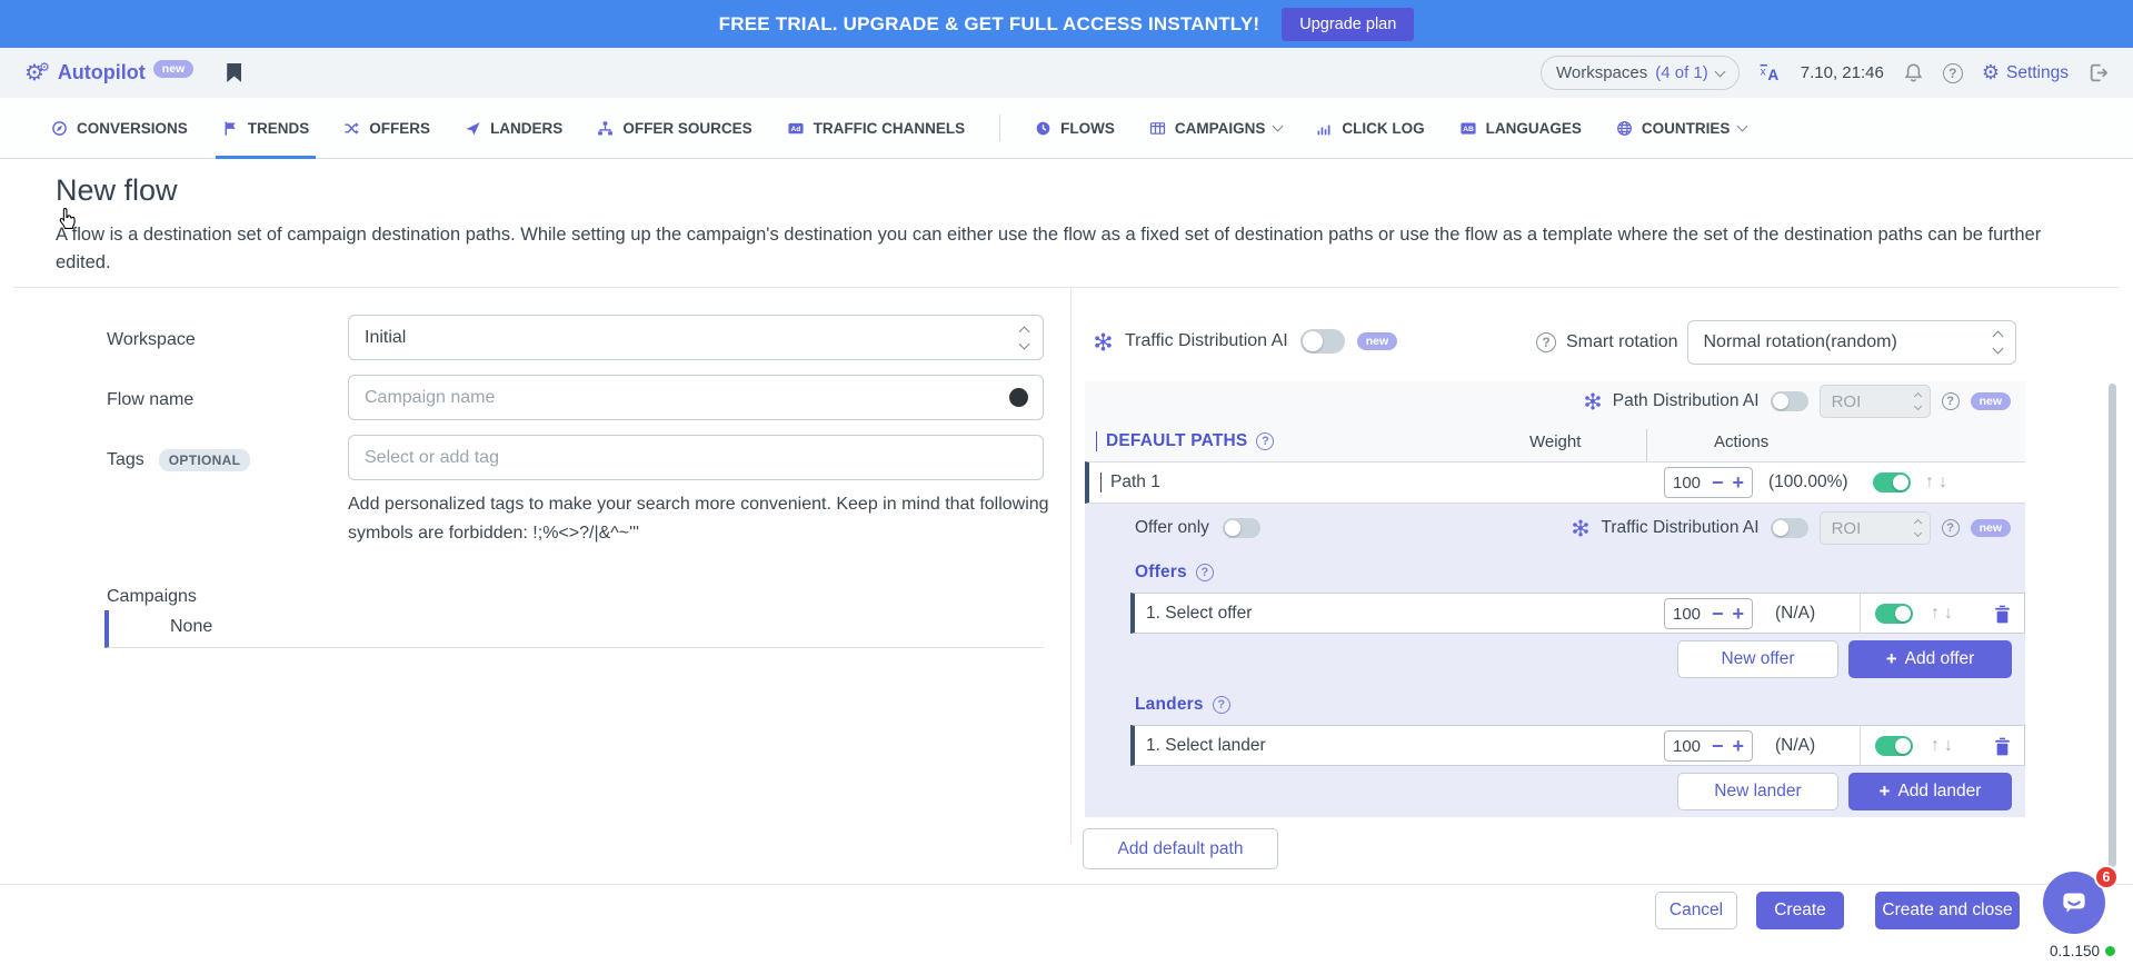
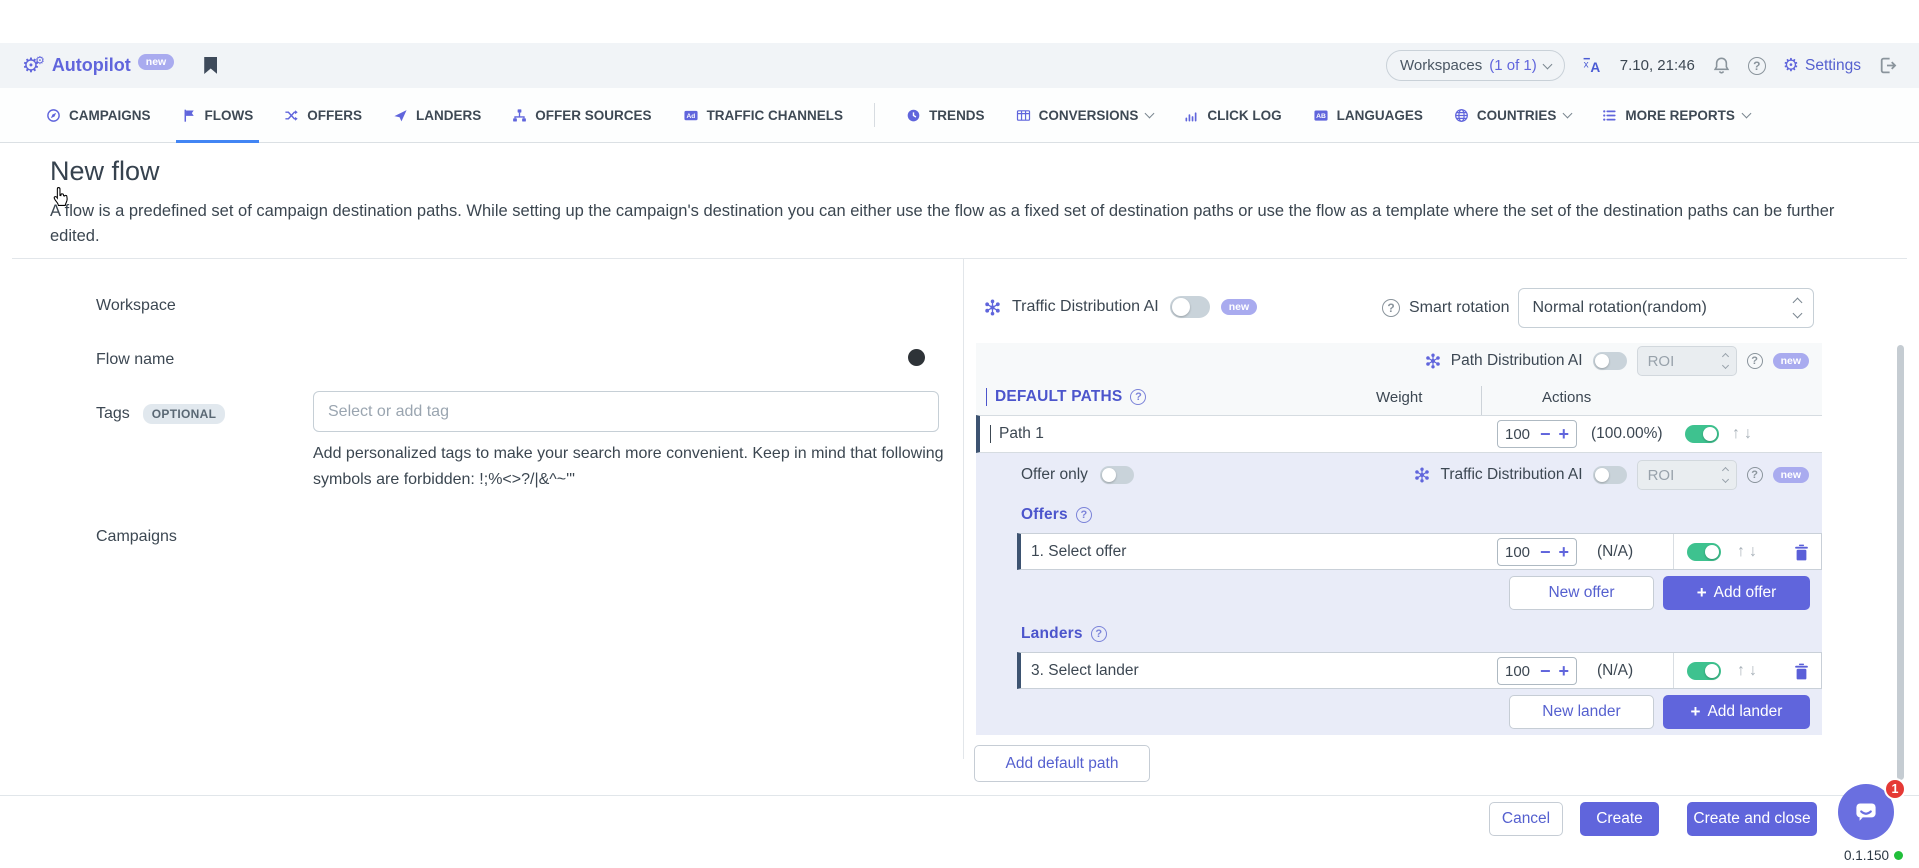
- FREE TRIAL. UPGRADE & GET FULL ACCESS INSTANTLY!
- Upgrade plan
  ⚙⚙
  Autopilot
  new
  Workspaces
- (4 of 1)
+ (1 of 1)
  x
  A
  7.10, 21:46
  ?
  ⚙
  Settings
- CONVERSIONS
+ CAMPAIGNS
- TRENDS
+ FLOWS
  OFFERS
  LANDERS
  OFFER SOURCES
  TRAFFIC CHANNELS
- FLOWS
+ TRENDS
- CAMPAIGNS
+ CONVERSIONS
  CLICK LOG
  LANGUAGES
  COUNTRIES
+ MORE REPORTS
  New flow
- A flow is a destination set of campaign destination paths. While setting up the campaign's destination you can either use the flow as a fixed set of destination paths or use the flow as a template where the set of the destination paths can be further edited.
+ A flow is a predefined set of campaign destination paths. While setting up the campaign's destination you can either use the flow as a fixed set of destination paths or use the flow as a template where the set of the destination paths can be further edited.
  Workspace
- Initial
  Flow name
- Campaign name
  Tags OPTIONAL
  Select or add tag
  Add personalized tags to make your search more convenient. Keep in mind that following symbols are forbidden: !;%<>?/|&^~'"
  Campaigns
- None
  Traffic Distribution AI
  new
  ?
  Smart rotation
  Normal rotation(random)
  Path Distribution AI
  ROI
  ?
  new
  DEFAULT PATHS
  ?
  Weight
  Actions
  Path 1
  100
  −
  +
  (100.00%)
  ↑
  ↓
  Offer only
  Traffic Distribution AI
  ROI
  ?
  new
  Offers
  ?
  1. Select offer
  100
  −
  +
  (N/A)
  ↑
  ↓
  New offer
  +
  Add offer
  Landers
  ?
- 1. Select lander
+ 3. Select lander
  100
  −
  +
  (N/A)
  ↑
  ↓
  New lander
  +
  Add lander
  Add default path
  Cancel
  Create
  Create and close
- 6
+ 1
  0.1.150
